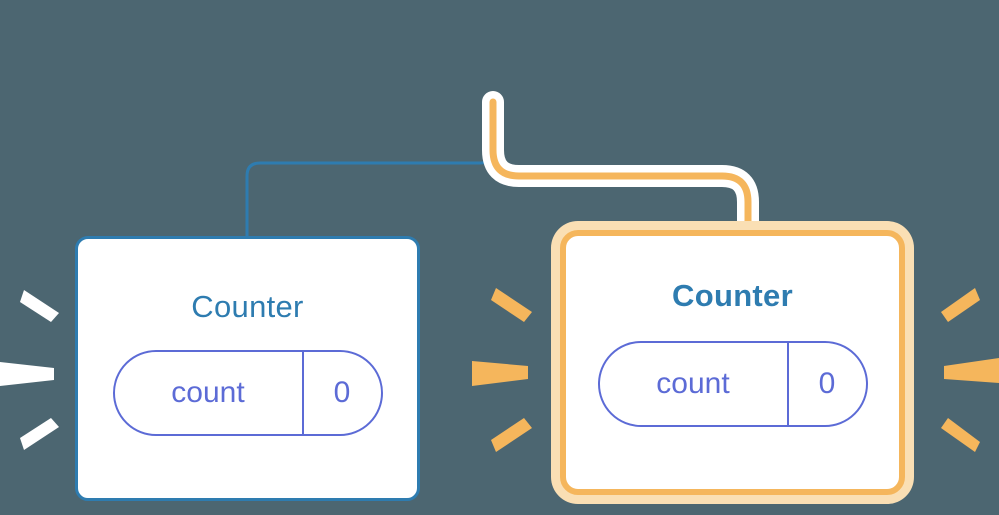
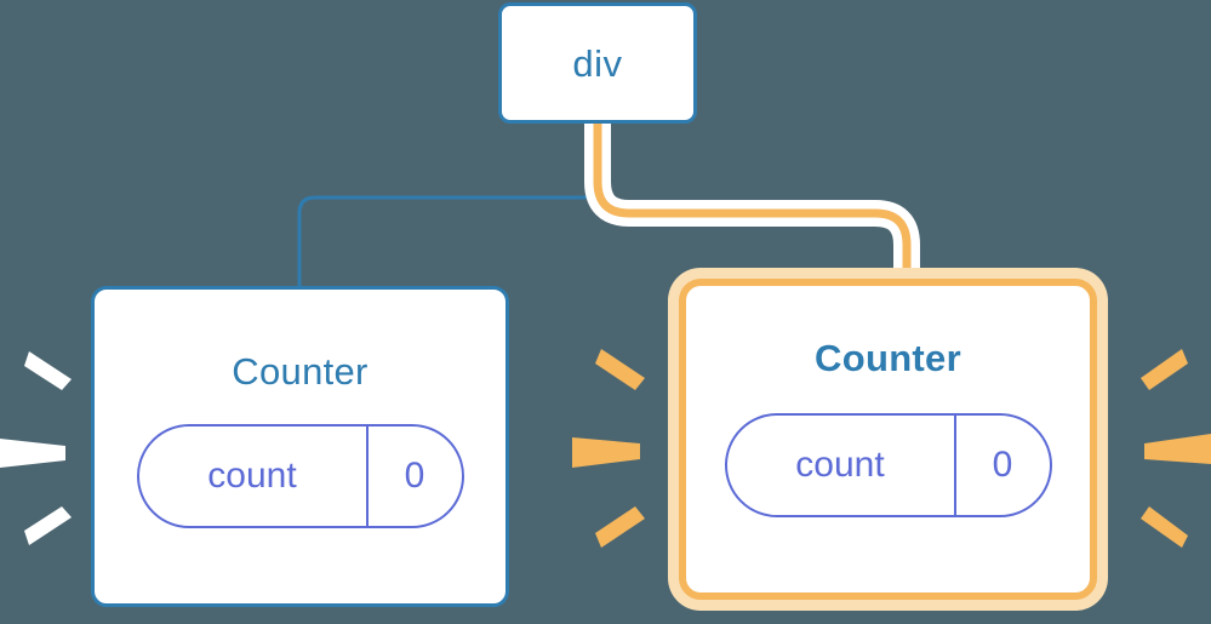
+ div
  Counter
  count
  0
  Counter
  count
  0
